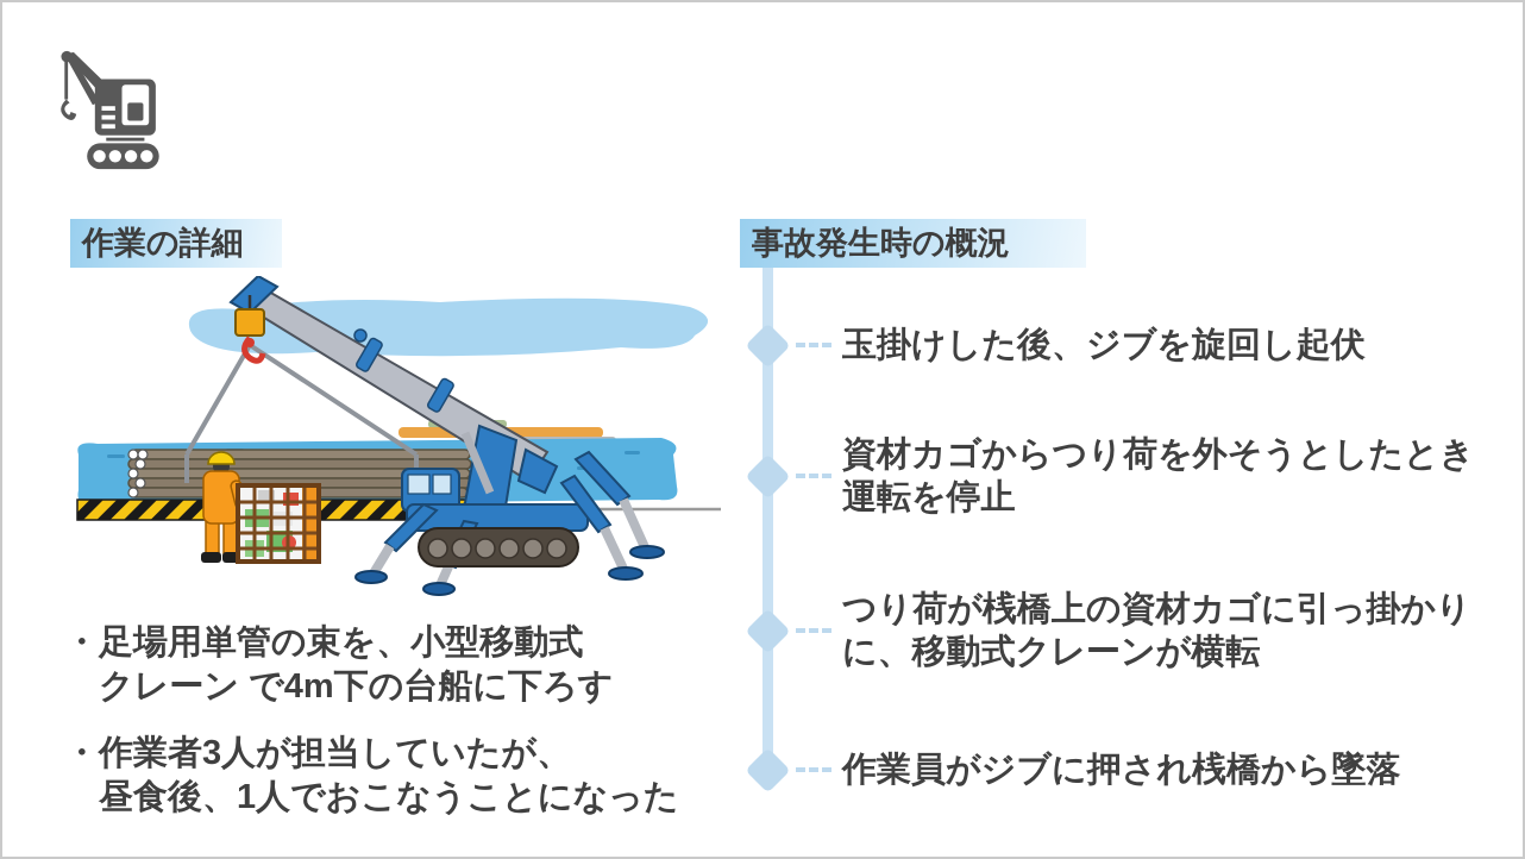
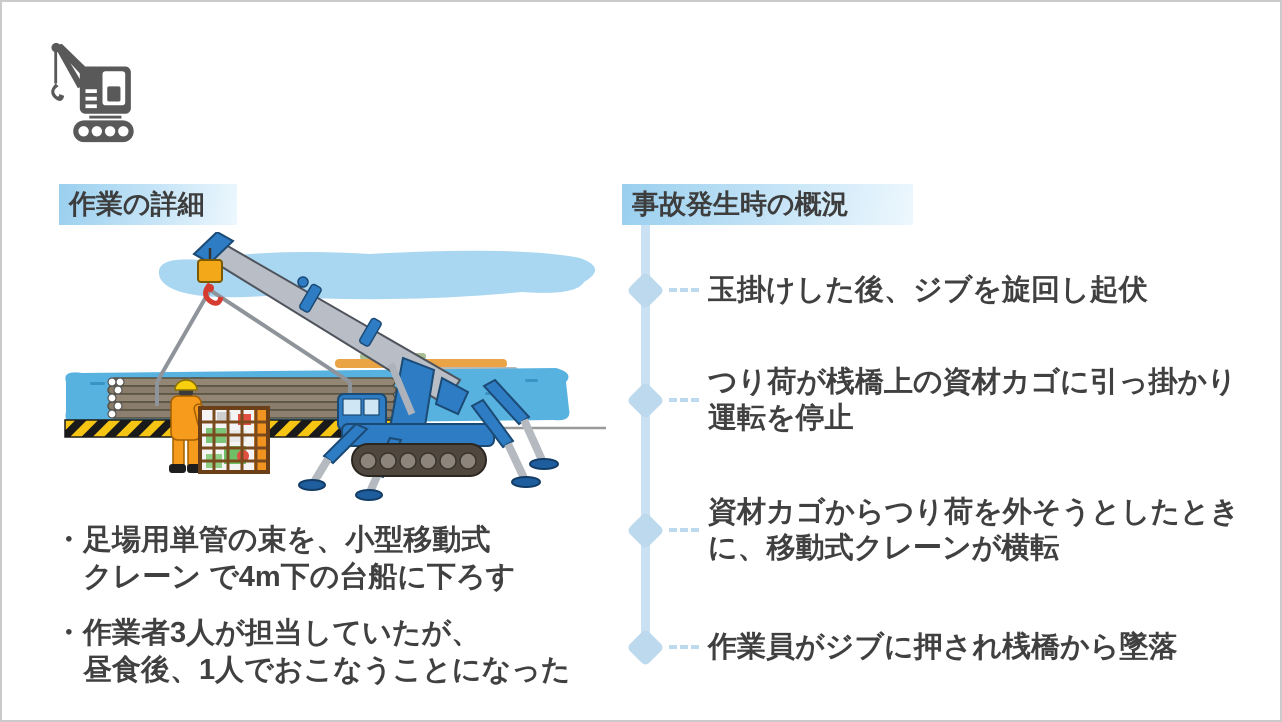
  作業の詳細
  事故発生時の概況
  ・
  足場用単管の束を、小型移動式
  クレーン で4m下の台船に下ろす
  ・
  作業者3人が担当していたが、
  昼食後、1人でおこなうことになった
  玉掛けした後、ジブを旋回し起伏
- 資材カゴからつり荷を外そうとしたとき
+ つり荷が桟橋上の資材カゴに引っ掛かり
  運転を停止
- つり荷が桟橋上の資材カゴに引っ掛かり
+ 資材カゴからつり荷を外そうとしたとき
  に、移動式クレーンが横転
  作業員がジブに押され桟橋から墜落
